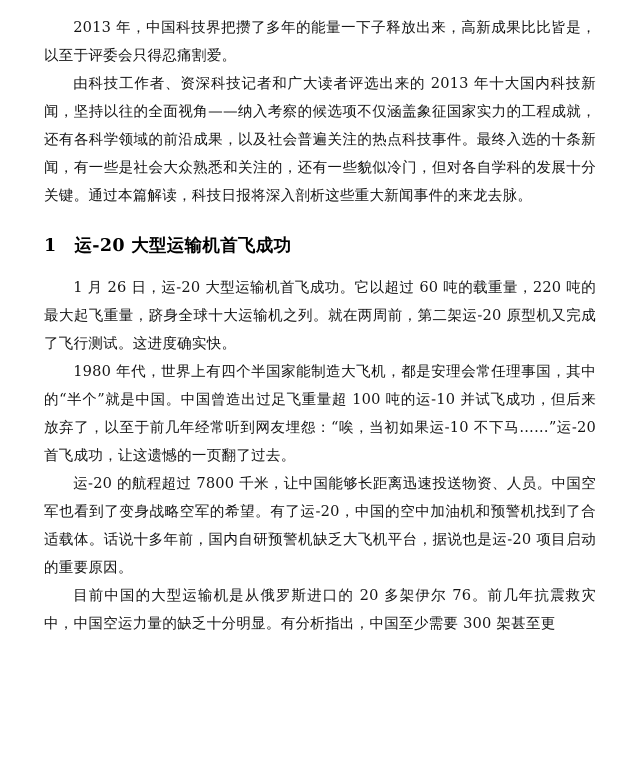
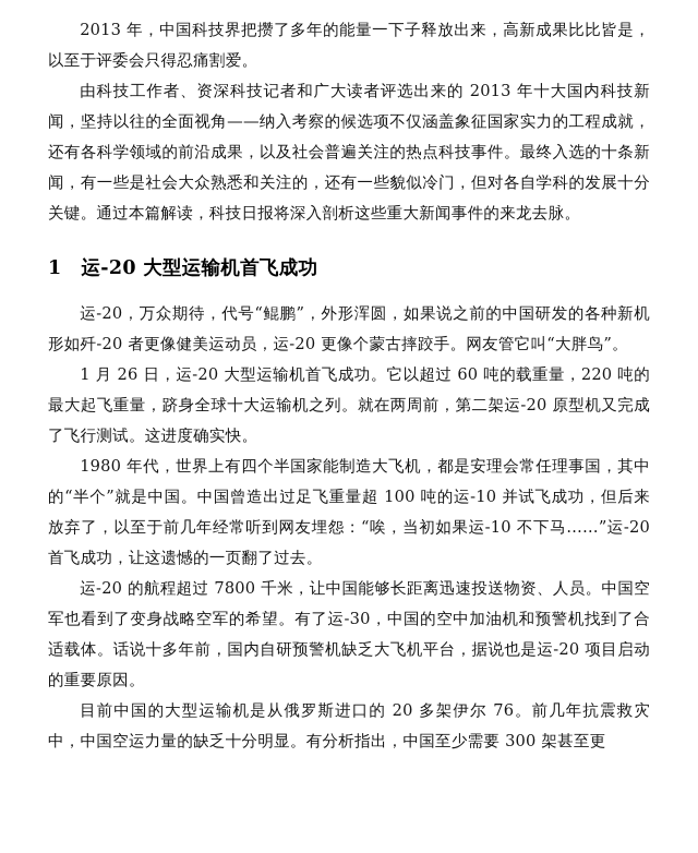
  2013 年，中国科技界把攒了多年的能量一下子释放出来，高新成果比比皆是，以至于评委会只得忍痛割爱。
  由科技工作者、资深科技记者和广大读者评选出来的 2013 年十大国内科技新闻，坚持以往的全面视角——纳入考察的候选项不仅涵盖象征国家实力的工程成就，还有各科学领域的前沿成果，以及社会普遍关注的热点科技事件。最终入选的十条新闻，有一些是社会大众熟悉和关注的，还有一些貌似冷门，但对各自学科的发展十分关键。通过本篇解读，科技日报将深入剖析这些重大新闻事件的来龙去脉。
  1
  运-20 大型运输机首飞成功
+ 运-20，万众期待，代号“鲲鹏”，外形浑圆，如果说之前的中国研发的各种新机形如歼-20 者更像健美运动员，运-20 更像个蒙古摔跤手。网友管它叫“大胖鸟”。
  1 月 26 日，运-20 大型运输机首飞成功。它以超过 60 吨的载重量，220 吨的最大起飞重量，跻身全球十大运输机之列。就在两周前，第二架运-20 原型机又完成了飞行测试。这进度确实快。
  1980 年代，世界上有四个半国家能制造大飞机，都是安理会常任理事国，其中的“半个”就是中国。中国曾造出过足飞重量超 100 吨的运-10 并试飞成功，但后来放弃了，以至于前几年经常听到网友埋怨：“唉，当初如果运-10 不下马……”运-20 首飞成功，让这遗憾的一页翻了过去。
- 运-20 的航程超过 7800 千米，让中国能够长距离迅速投送物资、人员。中国空军也看到了变身战略空军的希望。有了运-20，中国的空中加油机和预警机找到了合适载体。话说十多年前，国内自研预警机缺乏大飞机平台，据说也是运-20 项目启动的重要原因。
+ 运-20 的航程超过 7800 千米，让中国能够长距离迅速投送物资、人员。中国空军也看到了变身战略空军的希望。有了运-30，中国的空中加油机和预警机找到了合适载体。话说十多年前，国内自研预警机缺乏大飞机平台，据说也是运-20 项目启动的重要原因。
  目前中国的大型运输机是从俄罗斯进口的 20 多架伊尔 76。前几年抗震救灾中，中国空运力量的缺乏十分明显。有分析指出，中国至少需要 300 架甚至更
